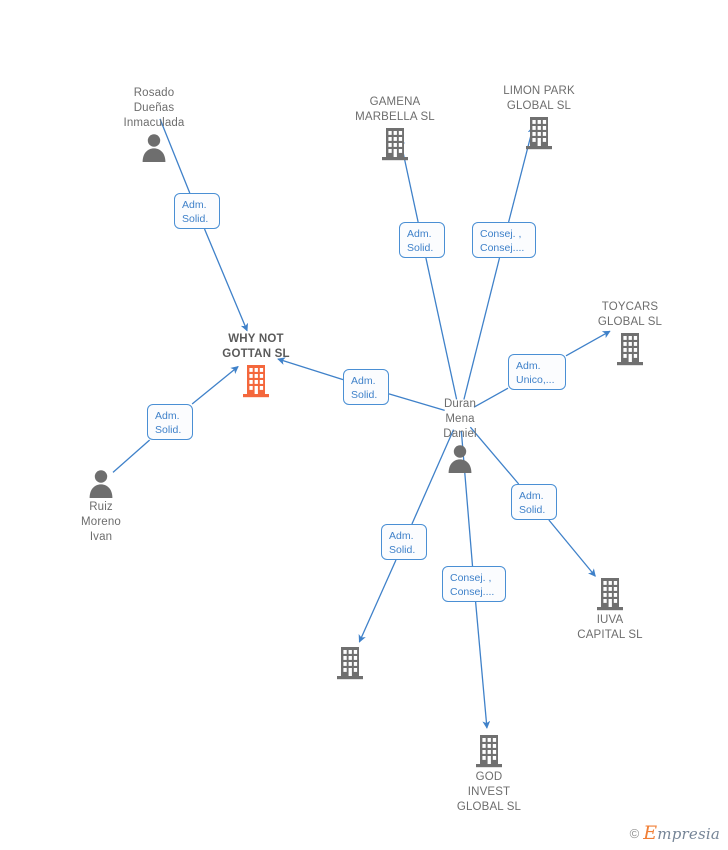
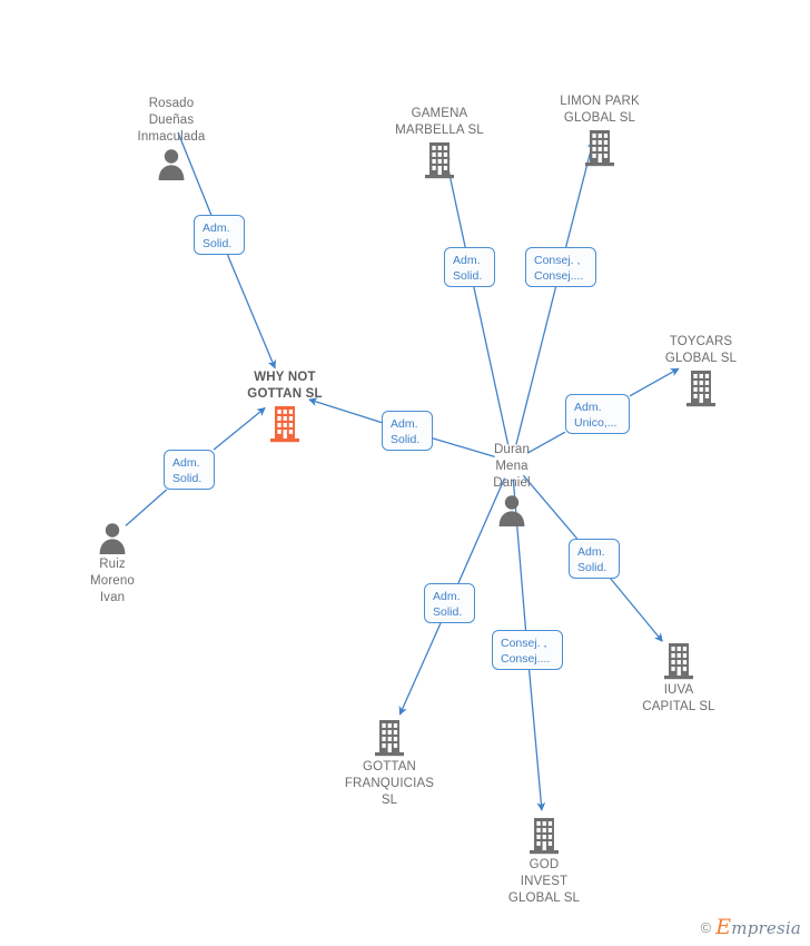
  Rosado
  Dueñas
  Inmaculada
  WHY NOT
  GOTTAN SL
  GAMENA
  MARBELLA SL
  LIMON PARK
  GLOBAL SL
  TOYCARS
  GLOBAL SL
  Duran
  Mena
  Daniel
  Ruiz
  Moreno
  Ivan
  IUVA
  CAPITAL SL
+ GOTTAN
+ FRANQUICIAS
+ SL
  GOD
  INVEST
  GLOBAL SL
  Adm.
  Solid.
  Adm.
  Solid.
  Adm.
  Solid.
  Adm.
  Solid.
  Consej. ,
  Consej....
  Adm.
  Unico,...
  Adm.
  Solid.
  Adm.
  Solid.
  Consej. ,
  Consej....
  ©
  Empresia
